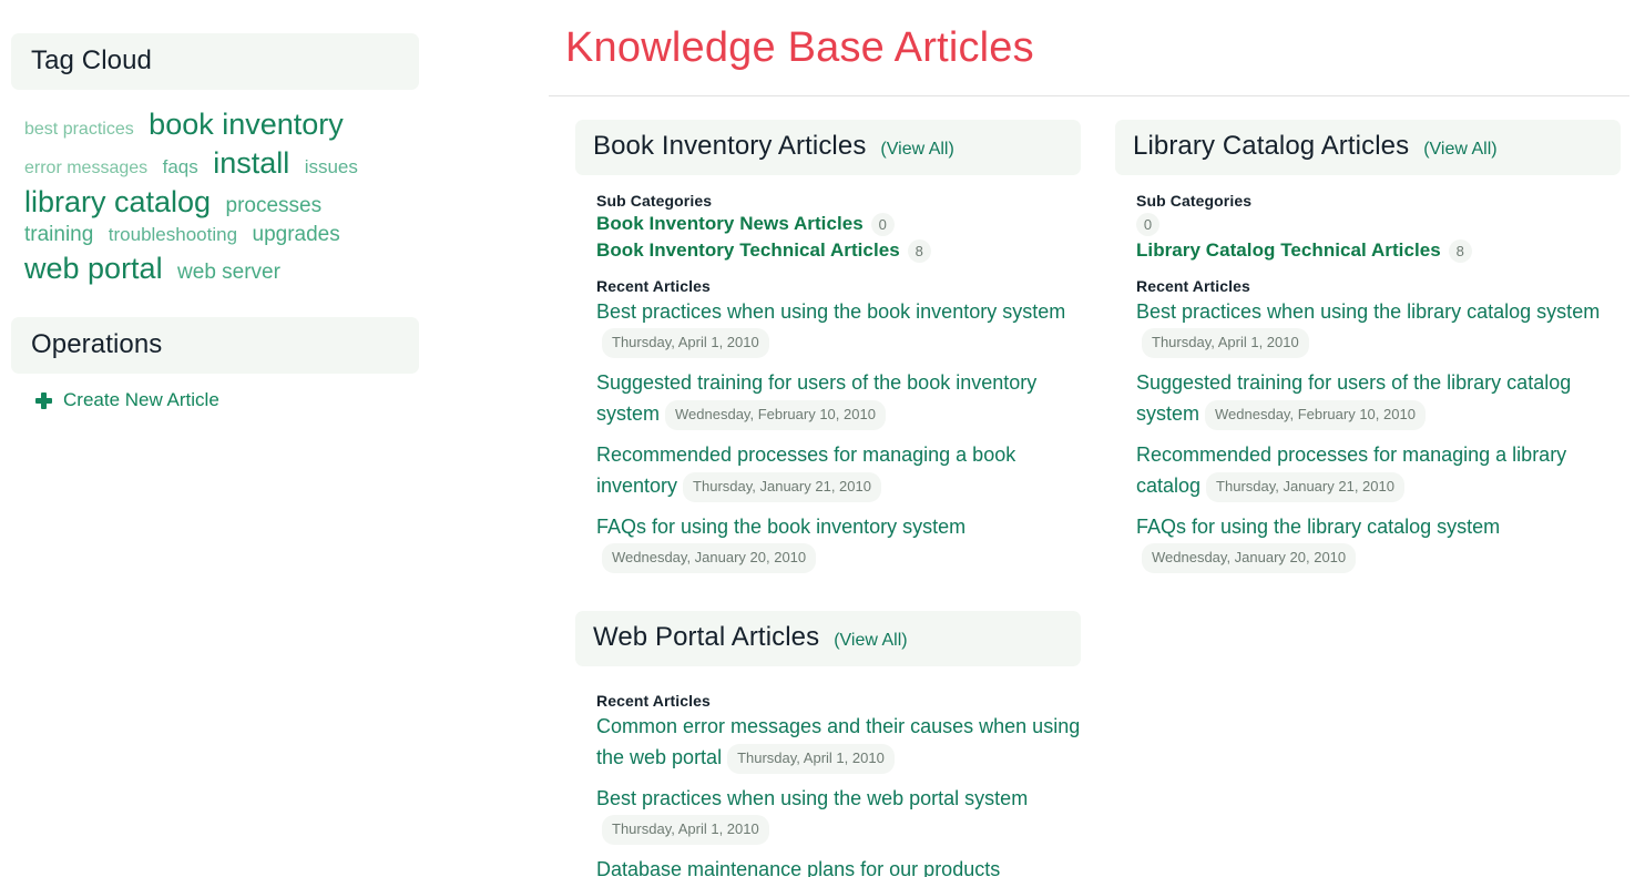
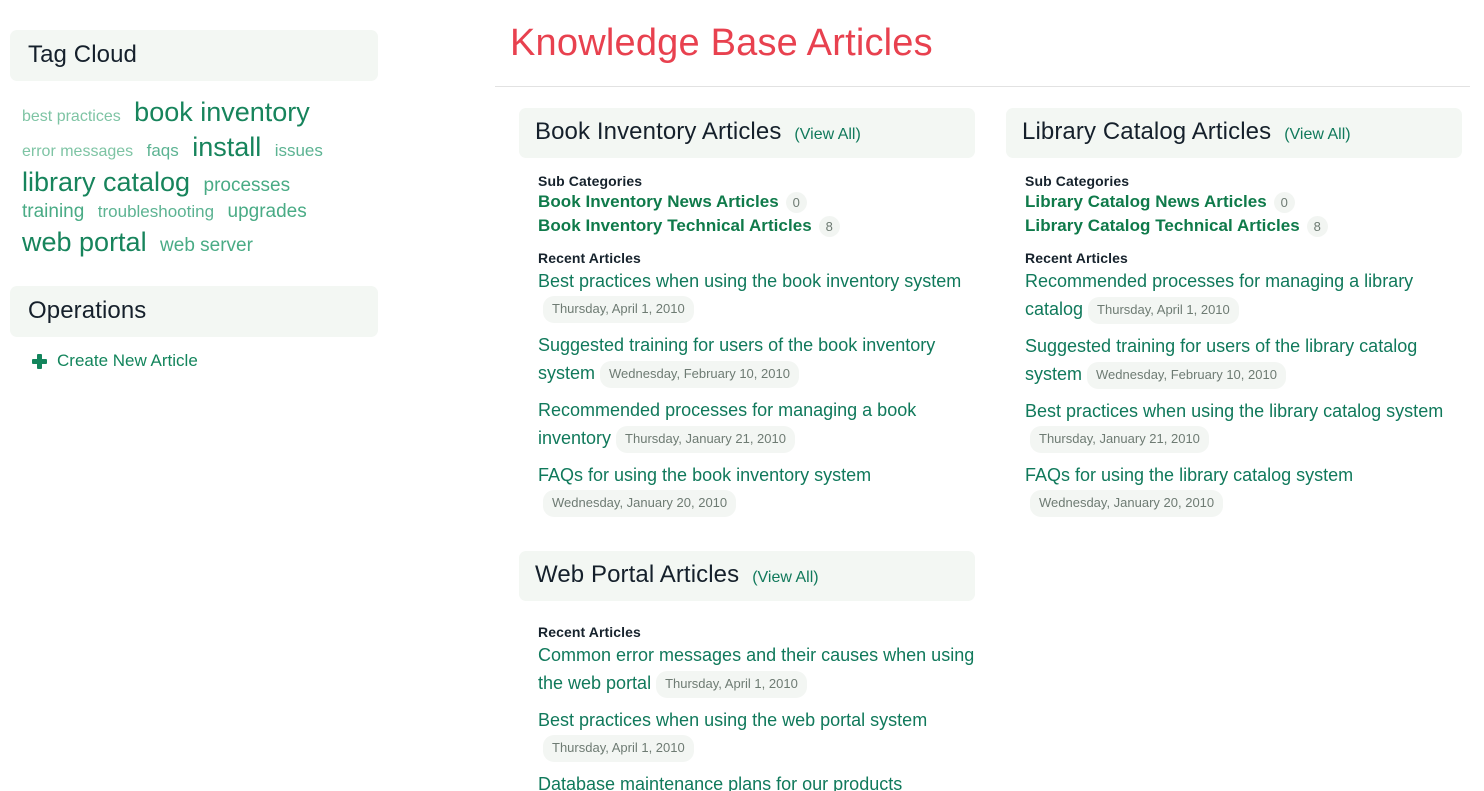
  Tag Cloud
  best practices book inventory error messages faqs install issues library catalog processes training troubleshooting upgrades web portal web server
  Operations
  Create New Article
  Knowledge Base Articles
  Book Inventory Articles
  (View All)
  Sub Categories
  Book Inventory News Articles
  0
  Book Inventory Technical Articles
  8
  Recent Articles
  Best practices when using the book inventory systemThursday, April 1, 2010
  Suggested training for users of the book inventory system Wednesday, February 10, 2010
  Recommended processes for managing a book inventory Thursday, January 21, 2010
  FAQs for using the book inventory systemWednesday, January 20, 2010
  Library Catalog Articles
  (View All)
  Sub Categories
+ Library Catalog News Articles
  0
  Library Catalog Technical Articles
  8
  Recent Articles
- Best practices when using the library catalog systemThursday, April 1, 2010
+ Recommended processes for managing a library catalog Thursday, April 1, 2010
  Suggested training for users of the library catalog system Wednesday, February 10, 2010
- Recommended processes for managing a library catalog Thursday, January 21, 2010
+ Best practices when using the library catalog systemThursday, January 21, 2010
  FAQs for using the library catalog systemWednesday, January 20, 2010
  Web Portal Articles
  (View All)
  Recent Articles
  Common error messages and their causes when using the web portal Thursday, April 1, 2010
  Best practices when using the web portal systemThursday, April 1, 2010
  Database maintenance plans for our products
